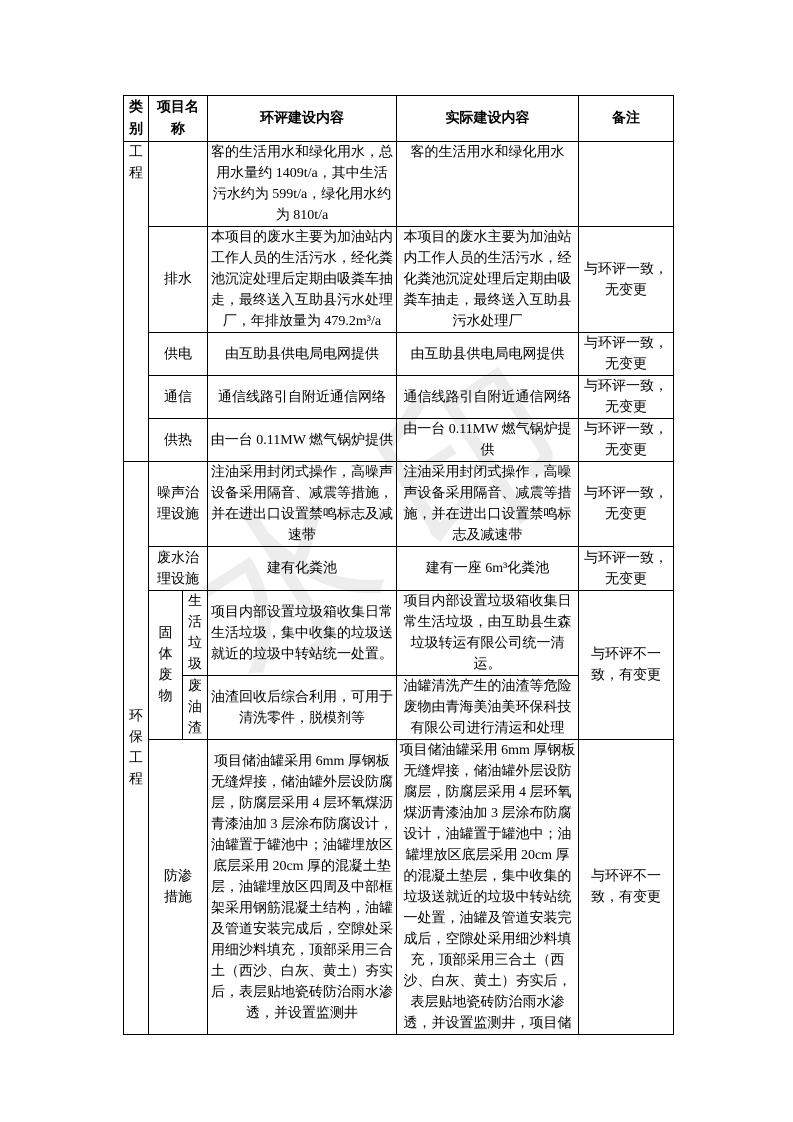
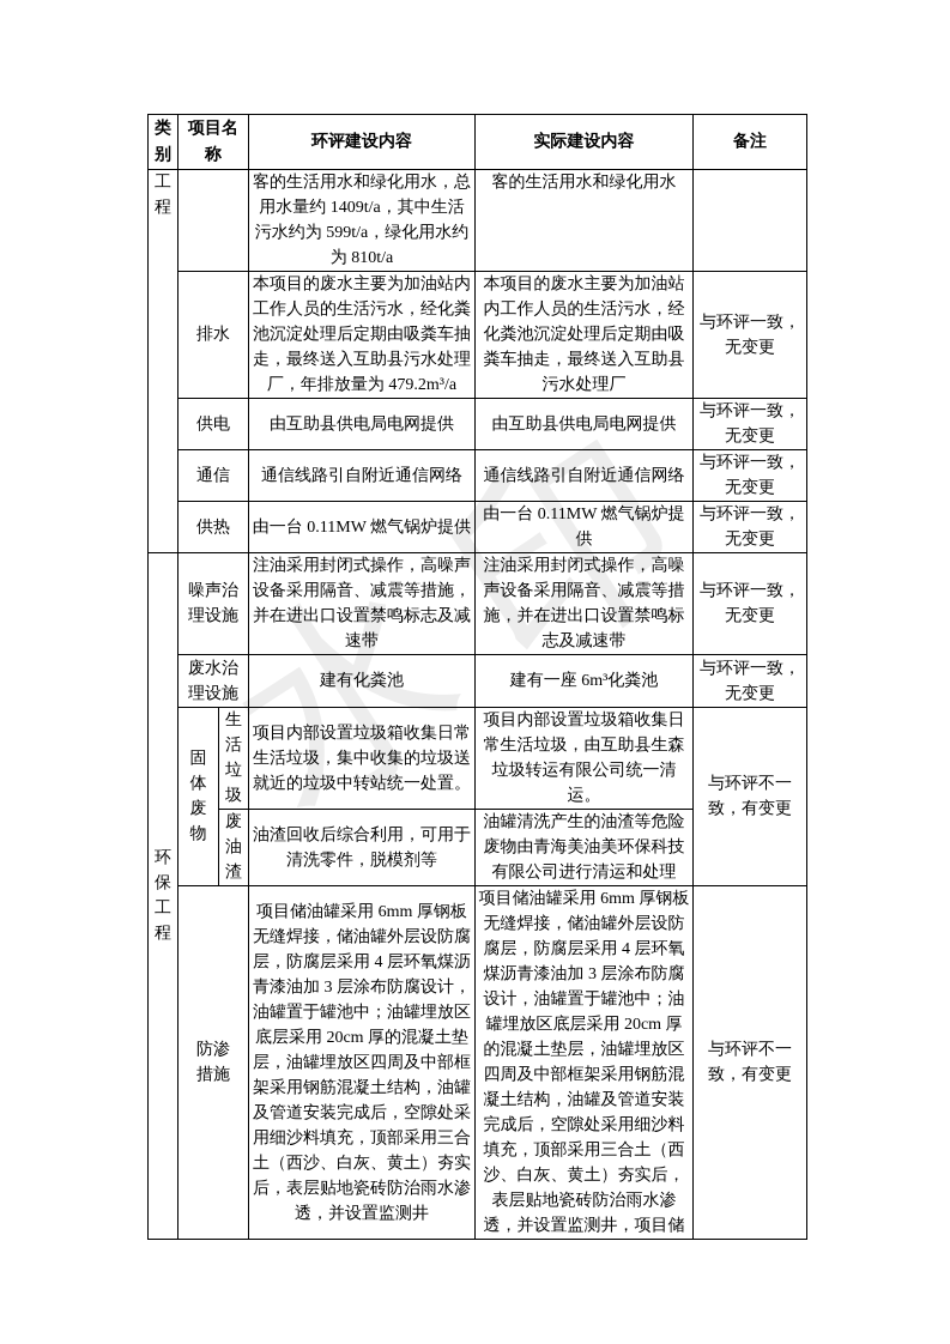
  类别	项目名称	环评建设内容	实际建设内容	备注
  工 程		客的生活用水和绿化用水，总用水量约 1409t/a，其中生活污水约为 599t/a，绿化用水约为 810t/a	客的生活用水和绿化用水
  排水	本项目的废水主要为加油站内工作人员的生活污水，经化粪池沉淀处理后定期由吸粪车抽走，最终送入互助县污水处理厂，年排放量为 479.2m³/a	本项目的废水主要为加油站内工作人员的生活污水，经化粪池沉淀处理后定期由吸粪车抽走，最终送入互助县污水处理厂	与环评一致， 无变更
  供电	由互助县供电局电网提供	由互助县供电局电网提供	与环评一致， 无变更
  通信	通信线路引自附近通信网络	通信线路引自附近通信网络	与环评一致， 无变更
  供热	由一台 0.11MW 燃气锅炉提供	由一台 0.11MW 燃气锅炉提供	与环评一致， 无变更
  环 保 工 程	噪声治理设施	注油采用封闭式操作，高噪声设备采用隔音、减震等措施，并在进出口设置禁鸣标志及减速带	注油采用封闭式操作，高噪声设备采用隔音、减震等措施，并在进出口设置禁鸣标志及减速带	与环评一致， 无变更
  废水治 理设施	建有化粪池	建有一座 6m³化粪池	与环评一致， 无变更
  固 体 废 物	生 活 垃 圾	项目内部设置垃圾箱收集日常生活垃圾，集中收集的垃圾送就近的垃圾中转站统一处置。	项目内部设置垃圾箱收集日常生活垃圾，由互助县生森垃圾转运有限公司统一清运。	与环评不一 致，有变更
  废 油 渣	油渣回收后综合利用，可用于清洗零件，脱模剂等	油罐清洗产生的油渣等危险废物由青海美油美环保科技有限公司进行清运和处理
- 防渗 措施	项目储油罐采用 6mm 厚钢板无缝焊接，储油罐外层设防腐层，防腐层采用 4 层环氧煤沥青漆油加 3 层涂布防腐设计，油罐置于罐池中；油罐埋放区底层采用 20cm 厚的混凝土垫层，油罐埋放区四周及中部框架采用钢筋混凝土结构，油罐及管道安装完成后，空隙处采用细沙料填充，顶部采用三合土（西沙、白灰、黄土）夯实后，表层贴地瓷砖防治雨水渗透，并设置监测井	项目储油罐采用 6mm 厚钢板无缝焊接，储油罐外层设防腐层，防腐层采用 4 层环氧煤沥青漆油加 3 层涂布防腐设计，油罐置于罐池中；油罐埋放区底层采用 20cm 厚的混凝土垫层，集中收集的垃圾送就近的垃圾中转站统一处置，油罐及管道安装完成后，空隙处采用细沙料填充，顶部采用三合土（西沙、白灰、黄土）夯实后，表层贴地瓷砖防治雨水渗透，并设置监测井，项目储	与环评不一 致，有变更
+ 防渗 措施	项目储油罐采用 6mm 厚钢板无缝焊接，储油罐外层设防腐层，防腐层采用 4 层环氧煤沥青漆油加 3 层涂布防腐设计，油罐置于罐池中；油罐埋放区底层采用 20cm 厚的混凝土垫层，油罐埋放区四周及中部框架采用钢筋混凝土结构，油罐及管道安装完成后，空隙处采用细沙料填充，顶部采用三合土（西沙、白灰、黄土）夯实后，表层贴地瓷砖防治雨水渗透，并设置监测井	项目储油罐采用 6mm 厚钢板无缝焊接，储油罐外层设防腐层，防腐层采用 4 层环氧煤沥青漆油加 3 层涂布防腐设计，油罐置于罐池中；油罐埋放区底层采用 20cm 厚的混凝土垫层，油罐埋放区四周及中部框架采用钢筋混凝土结构，油罐及管道安装完成后，空隙处采用细沙料填充，顶部采用三合土（西沙、白灰、黄土）夯实后，表层贴地瓷砖防治雨水渗透，并设置监测井，项目储	与环评不一 致，有变更
